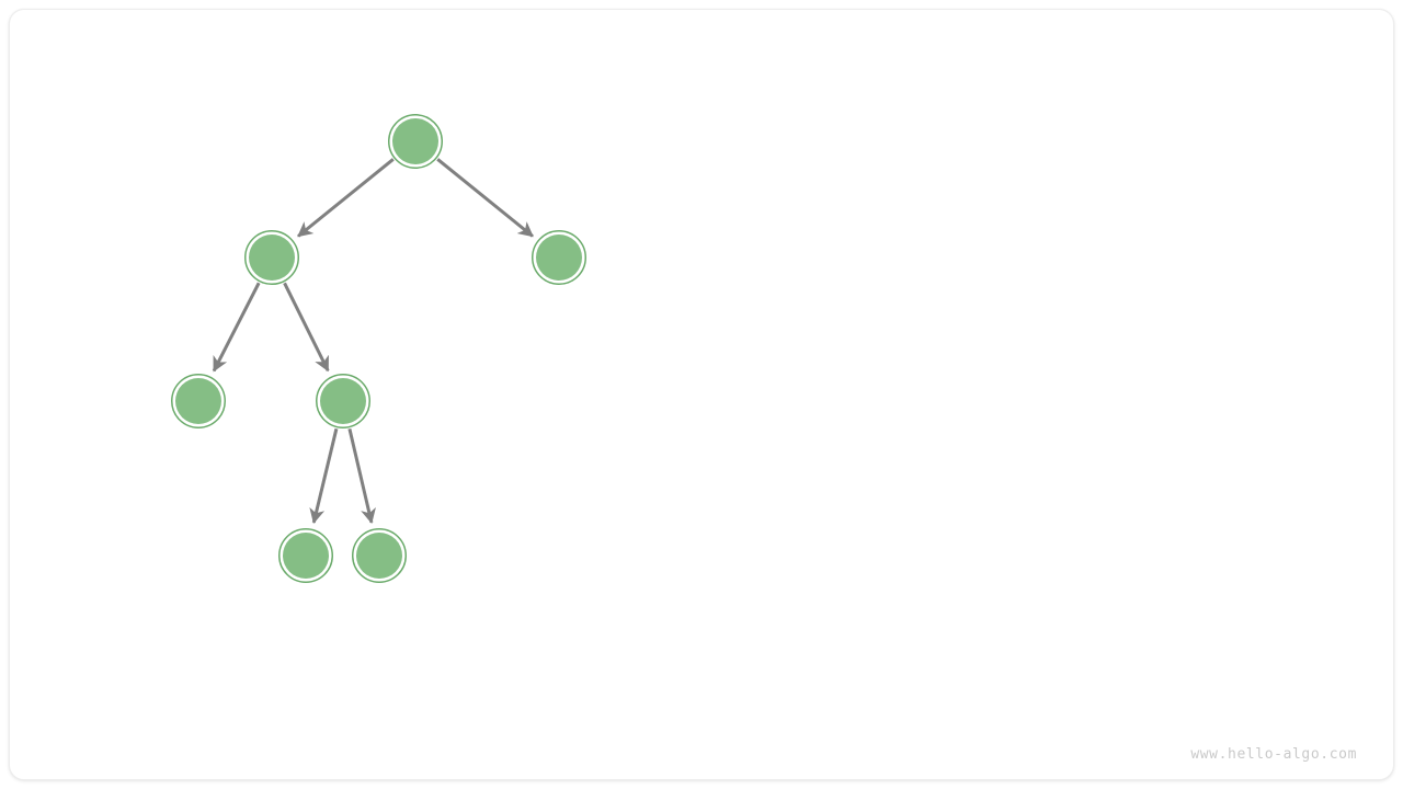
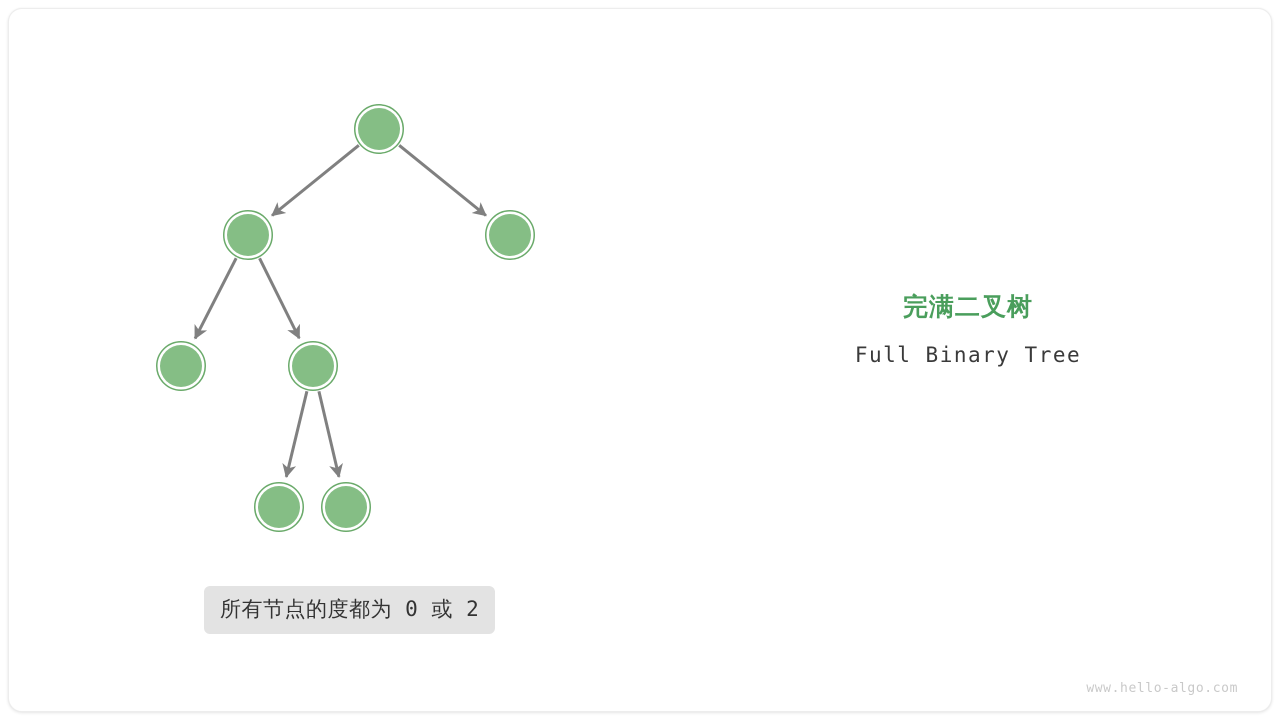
+ 完满二叉树
+ Full Binary Tree
+ 所有节点的度都为 0 或 2
  www.hello-algo.com
